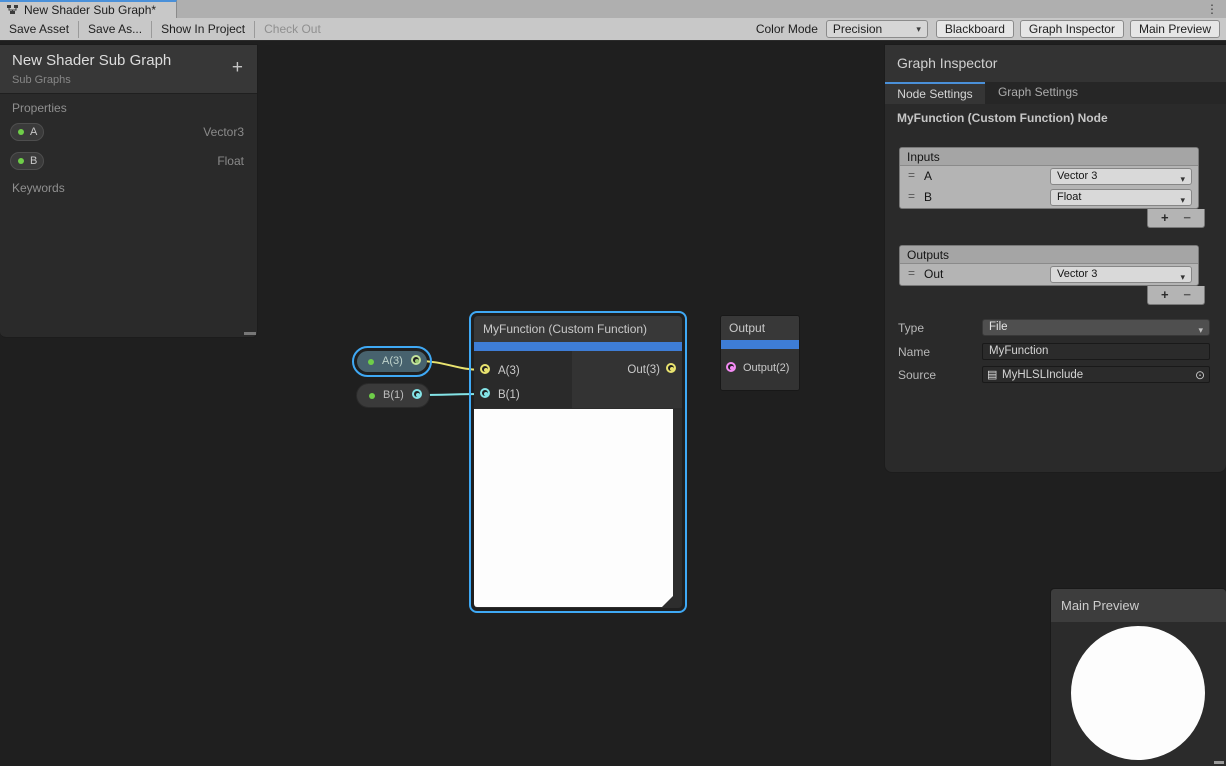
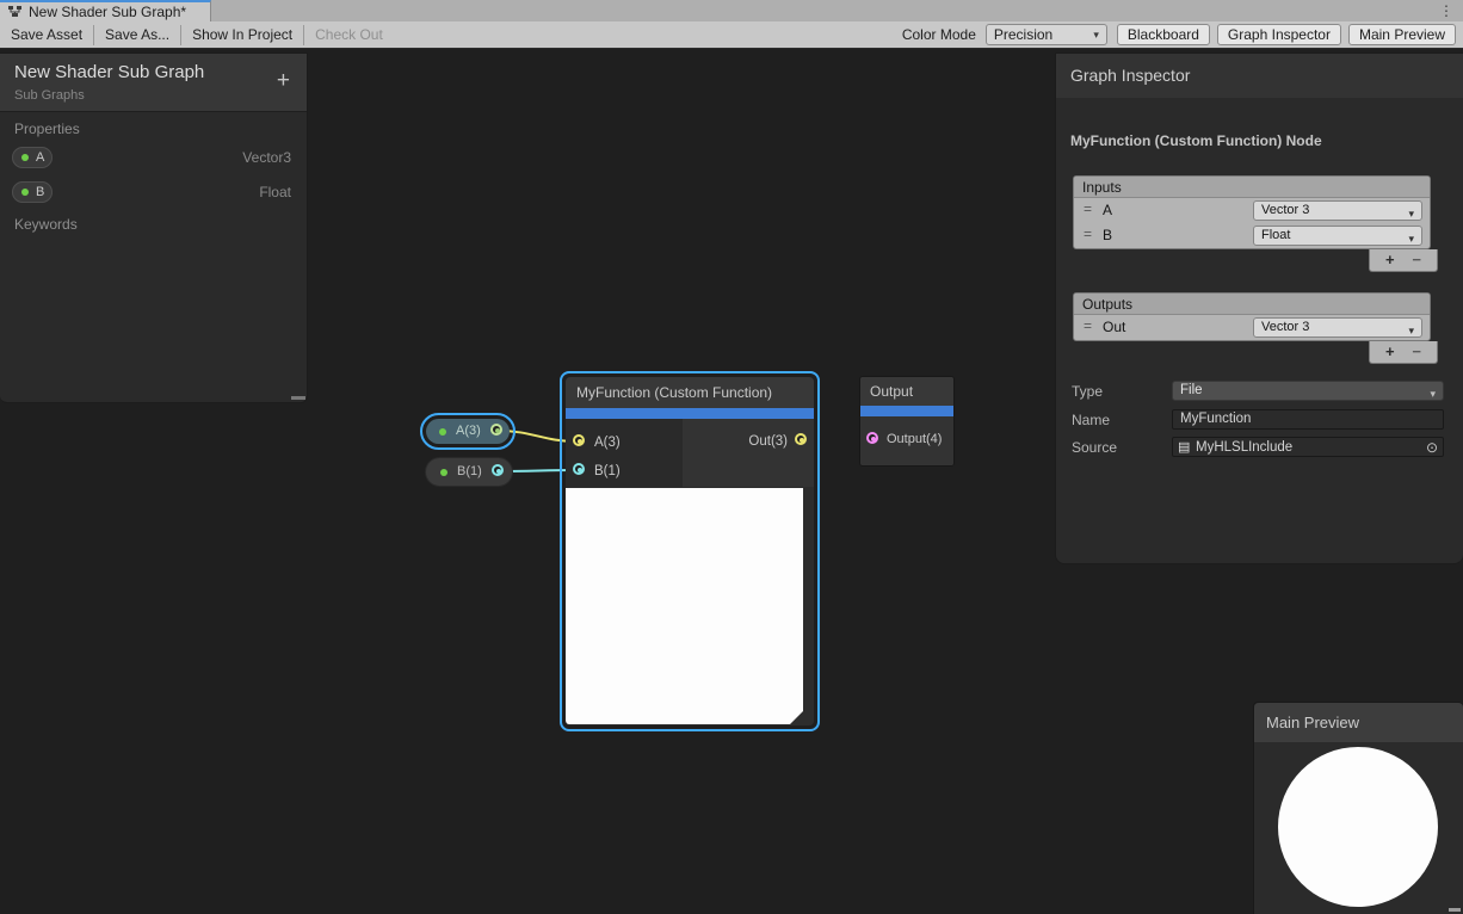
  New Shader Sub Graph*
  ⋮
  Save Asset
  Save As...
  Show In Project
  Check Out
  Color Mode
  Precision
  ▾
  Blackboard
  Graph Inspector
  Main Preview
  A(3)
  B(1)
  MyFunction (Custom Function)
  A(3)
  B(1)
  Out(3)
  Output
- Output(2)
+ Output(4)
  New Shader Sub Graph
  Sub Graphs
  +
  Properties
  A
  Vector3
  B
  Float
  Keywords
  Graph Inspector
- Node Settings
- Graph Settings
  MyFunction (Custom Function) Node
  Inputs
  =
  A
  Vector 3
  ▾
  =
  B
  Float
  ▾
  +
  −
  Outputs
  =
  Out
  Vector 3
  ▾
  +
  −
  Type
  File
  ▾
  Name
  MyFunction
  Source
  ▤
  MyHLSLInclude
  ⊙
  Main Preview
